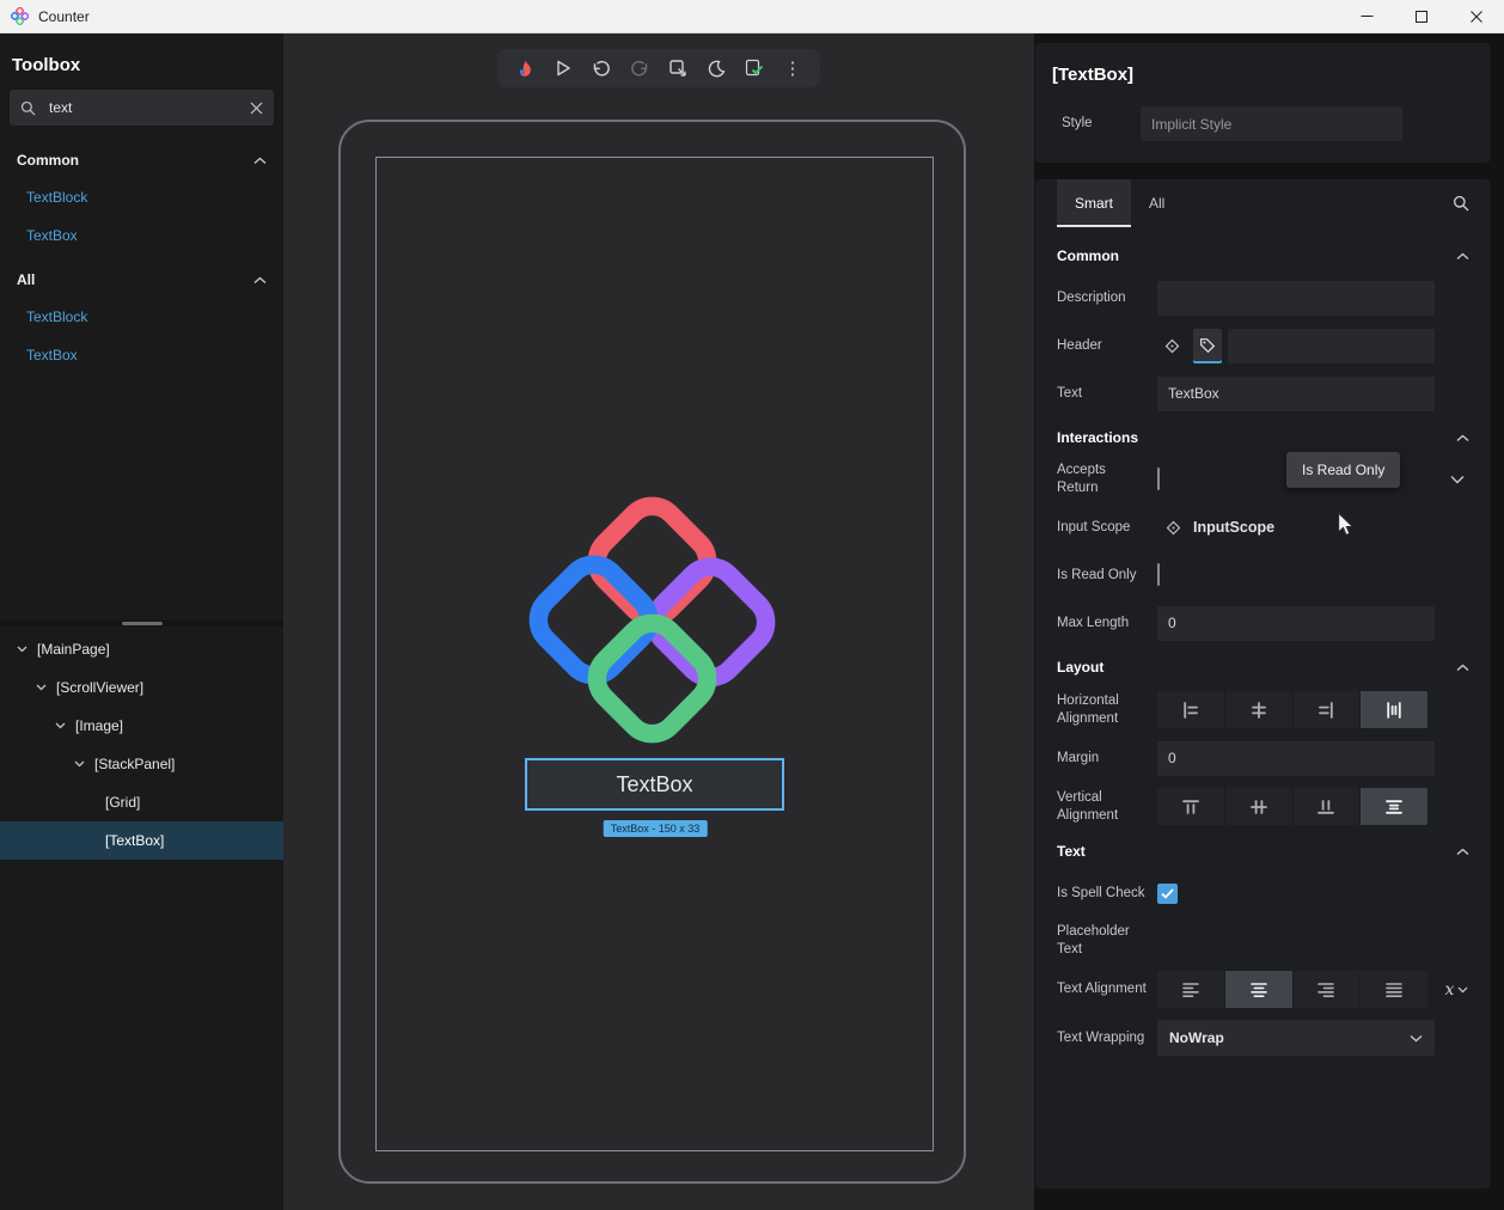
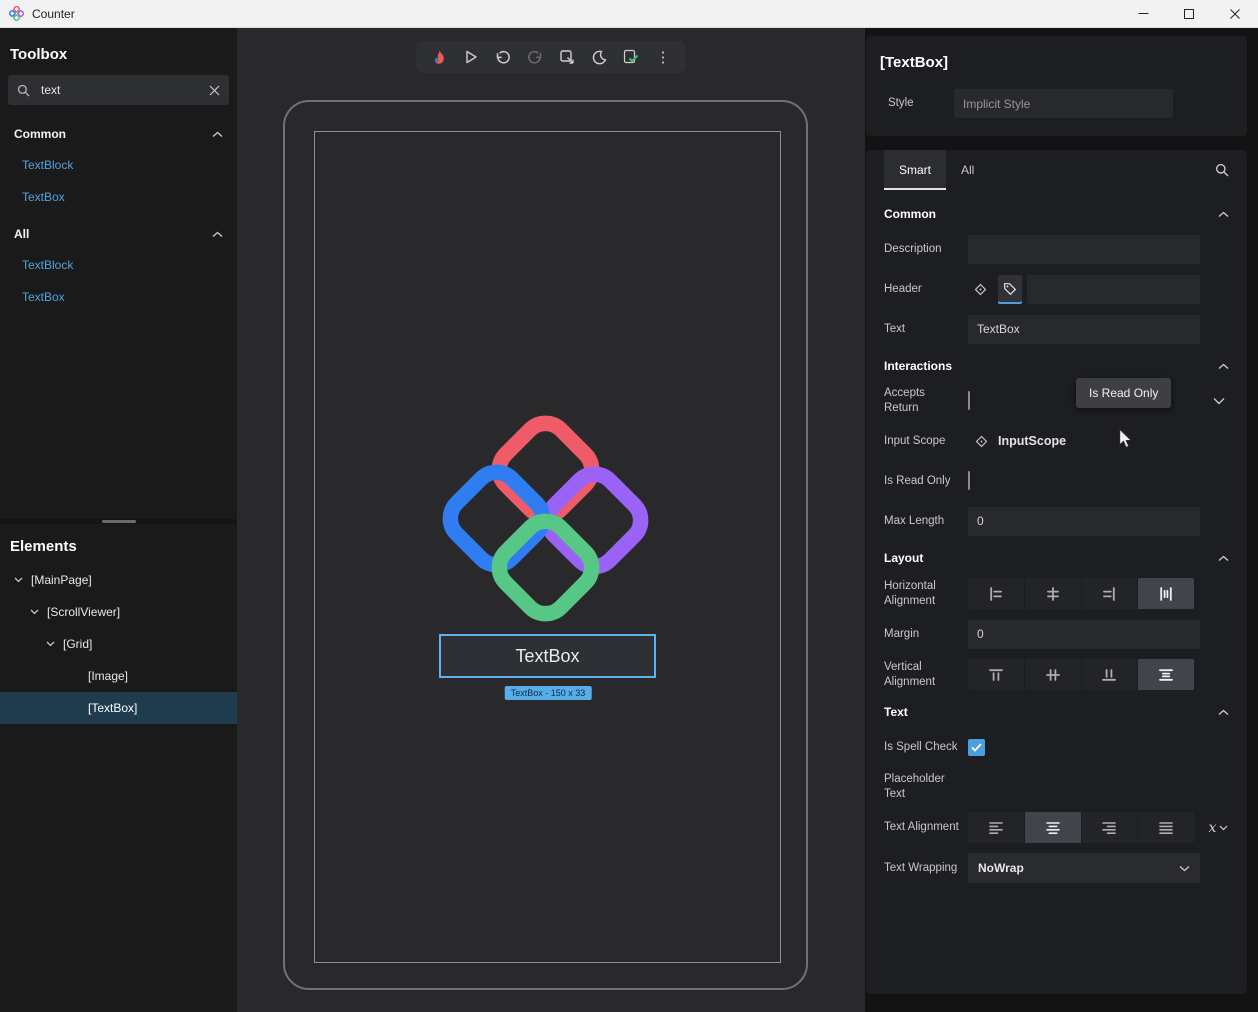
  Counter
  Toolbox
  text
  Common
  TextBlock
  TextBox
  All
  TextBlock
  TextBox
+ Elements
  [MainPage]
  [ScrollViewer]
- [Image]
+ [Grid]
- [StackPanel]
- [Grid]
+ [Image]
  [TextBox]
  ⋮
  TextBox
  TextBox - 150 x 33
  [TextBox]
  Style
  Implicit Style
  Smart
  All
  Common
  Description
  Header
  Text
  TextBox
  Interactions
  Accepts Return
  Input Scope
  InputScope
  Is Read Only
  Max Length
  0
  Layout
  Horizontal Alignment
  Margin
  0
  Vertical Alignment
  Text
  Is Spell Check
  Placeholder Text
  Text Alignment
  x
  Text Wrapping
  NoWrap
  Is Read Only
